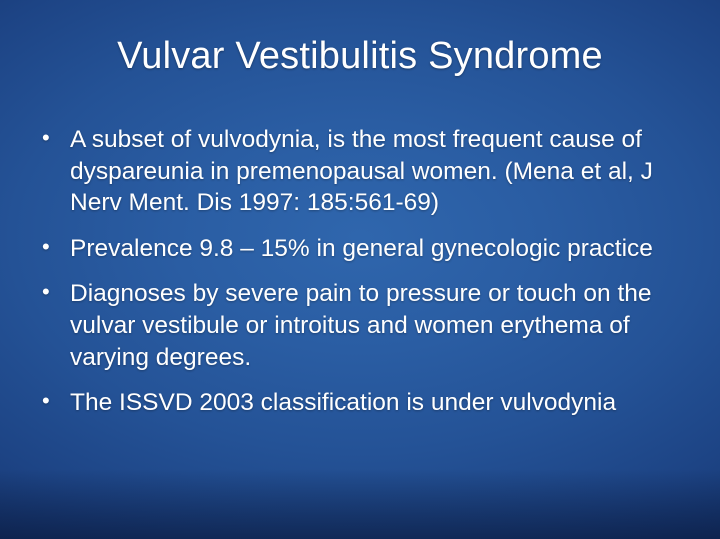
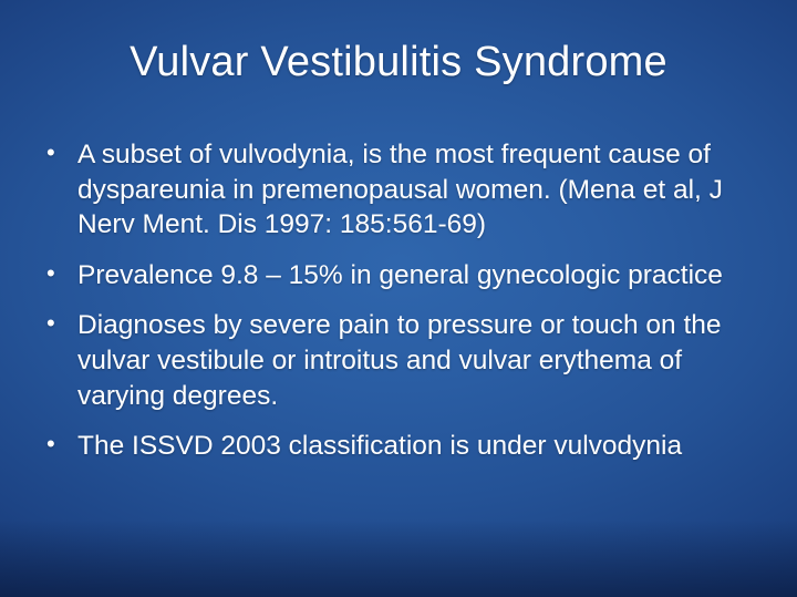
  Vulvar Vestibulitis Syndrome
  •
  A subset of vulvodynia, is the most frequent cause of dyspareunia in premenopausal women. (Mena et al, J Nerv Ment. Dis 1997: 185:561-69)
  •
  Prevalence 9.8 – 15% in general gynecologic practice
  •
- Diagnoses by severe pain to pressure or touch on the vulvar vestibule or introitus and women erythema of varying degrees.
+ Diagnoses by severe pain to pressure or touch on the vulvar vestibule or introitus and vulvar erythema of varying degrees.
  •
  The ISSVD 2003 classification is under vulvodynia
